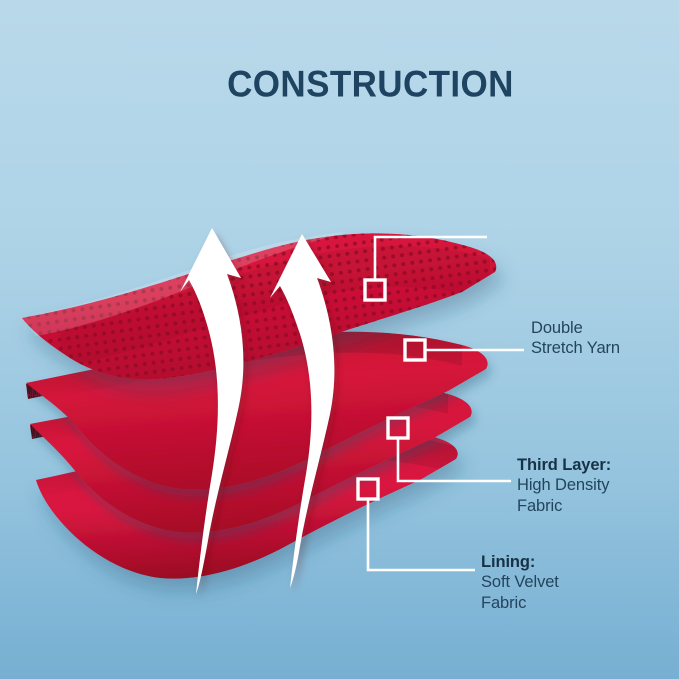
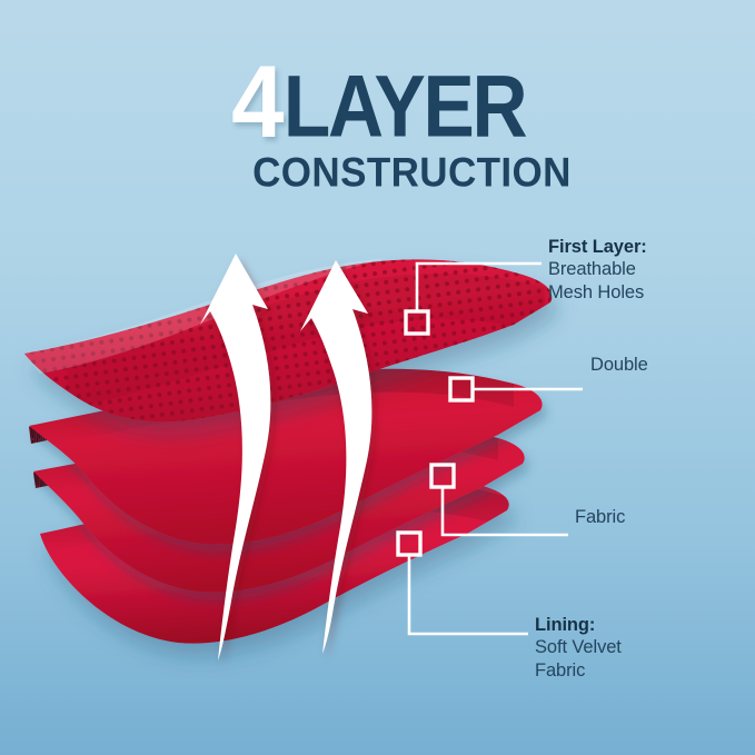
+ 4
+ LAYER
  CONSTRUCTION
+ First Layer:
+ Breathable
+ Mesh Holes
  Double
- Stretch Yarn
- Third Layer:
- High Density
  Fabric
  Lining:
  Soft Velvet
  Fabric
